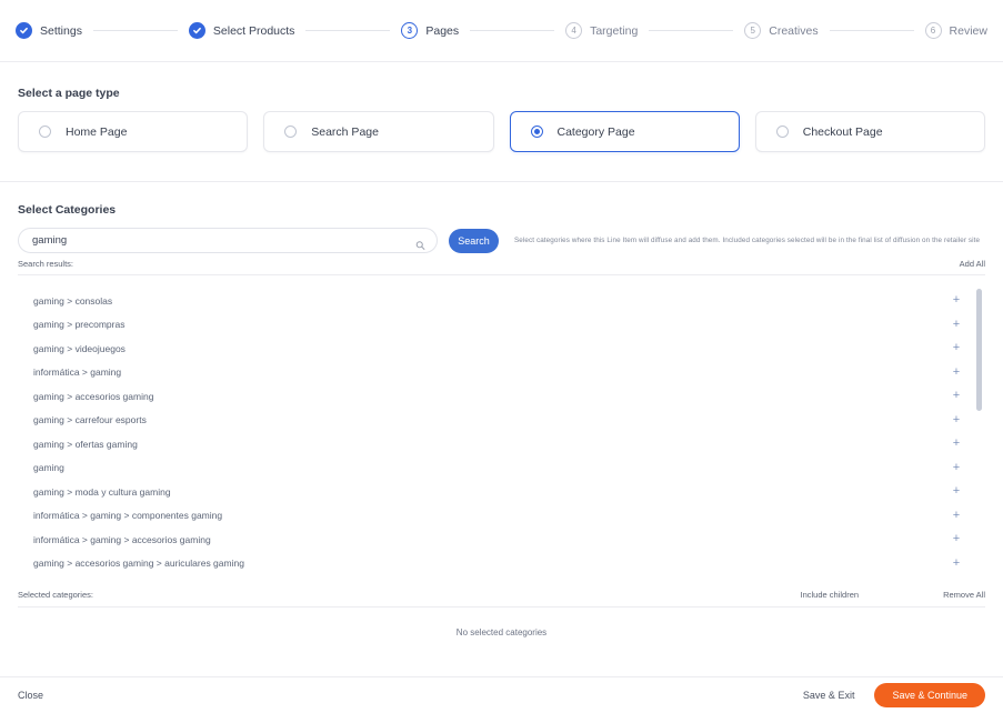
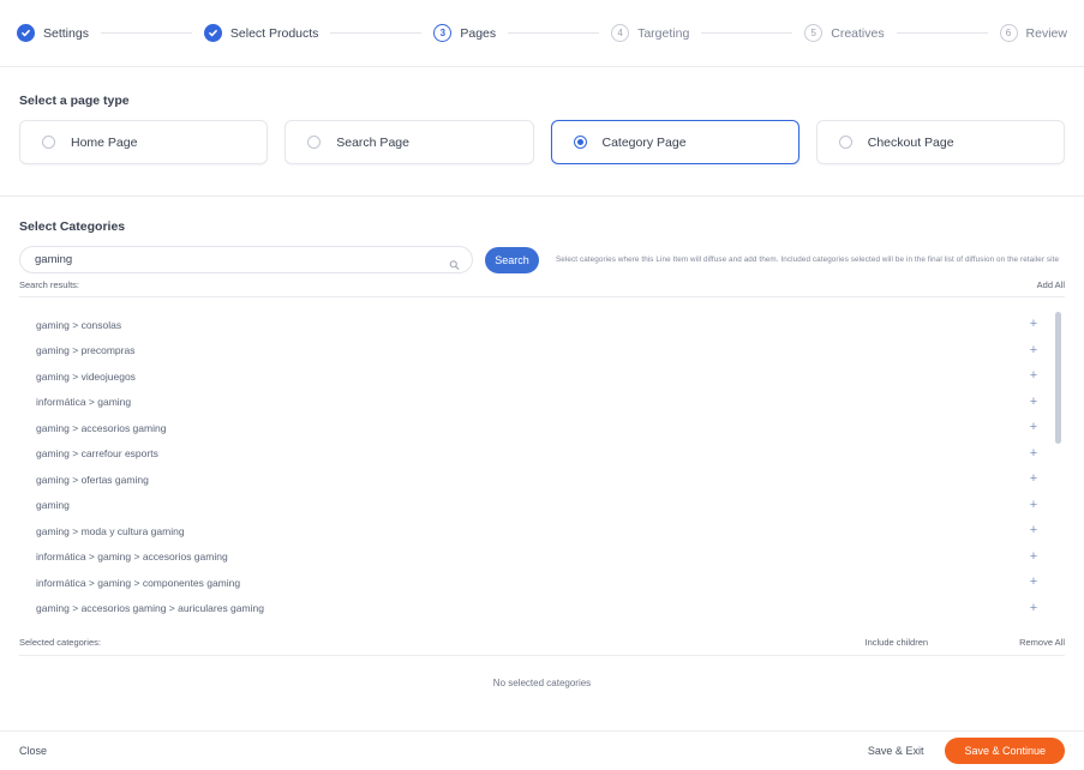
  Settings
  Select Products
  3
  Pages
  4
  Targeting
  5
  Creatives
  6
  Review
  Select a page type
  Home Page
  Search Page
  Category Page
  Checkout Page
  Select Categories
  gaming
  Search
  Search results:
  Add All
  gaming > consolas
  +
  gaming > precompras
  +
  gaming > videojuegos
  +
  informática > gaming
  +
  gaming > accesorios gaming
  +
  gaming > carrefour esports
  +
  gaming > ofertas gaming
  +
  gaming
  +
  gaming > moda y cultura gaming
  +
- informática > gaming > componentes gaming
+ informática > gaming > accesorios gaming
  +
- informática > gaming > accesorios gaming
+ informática > gaming > componentes gaming
  +
  gaming > accesorios gaming > auriculares gaming
  +
  Selected categories:
  Include children
  Remove All
  No selected categories
  Close
  Save & Exit
  Save & Continue
